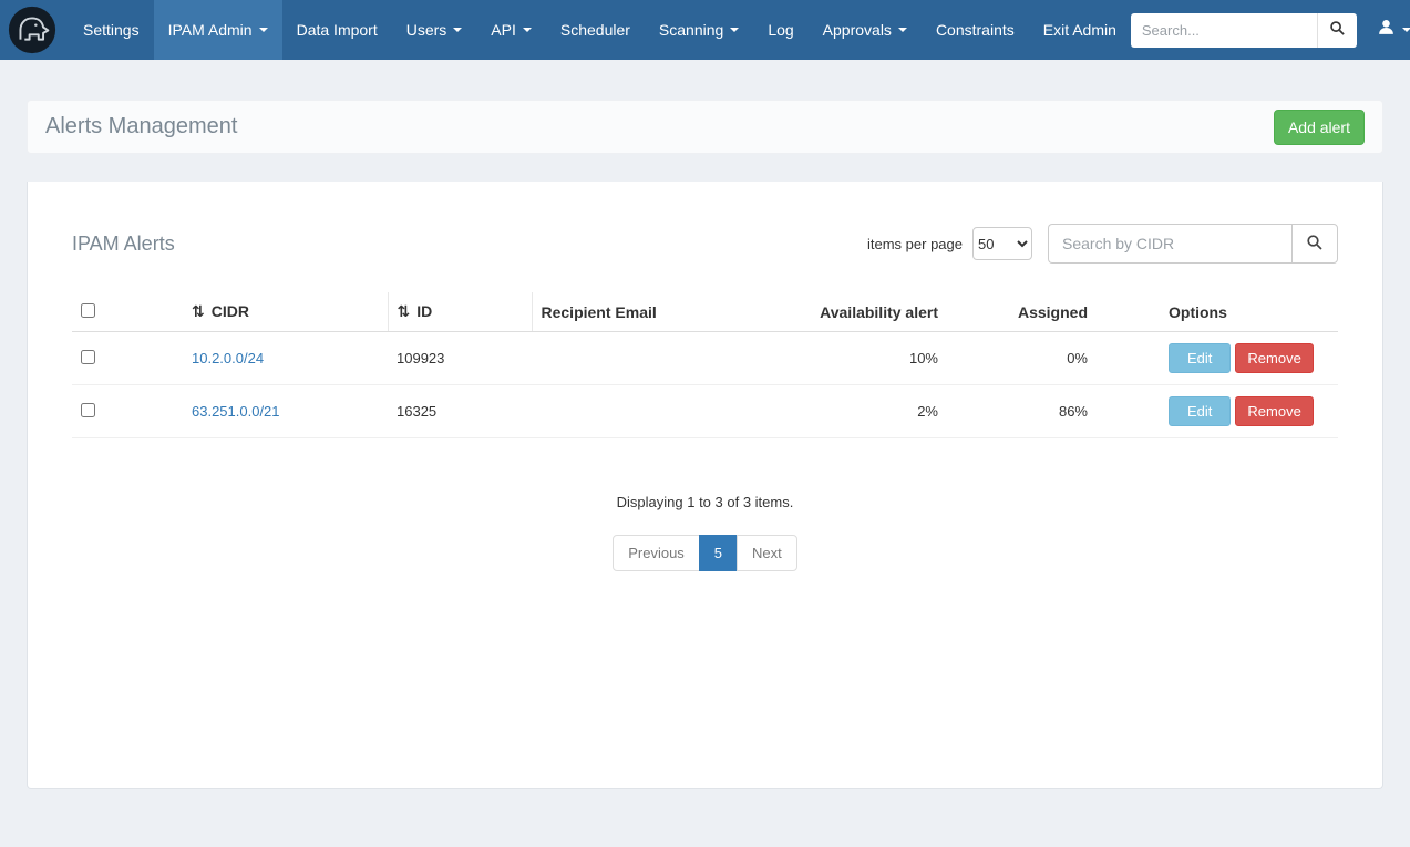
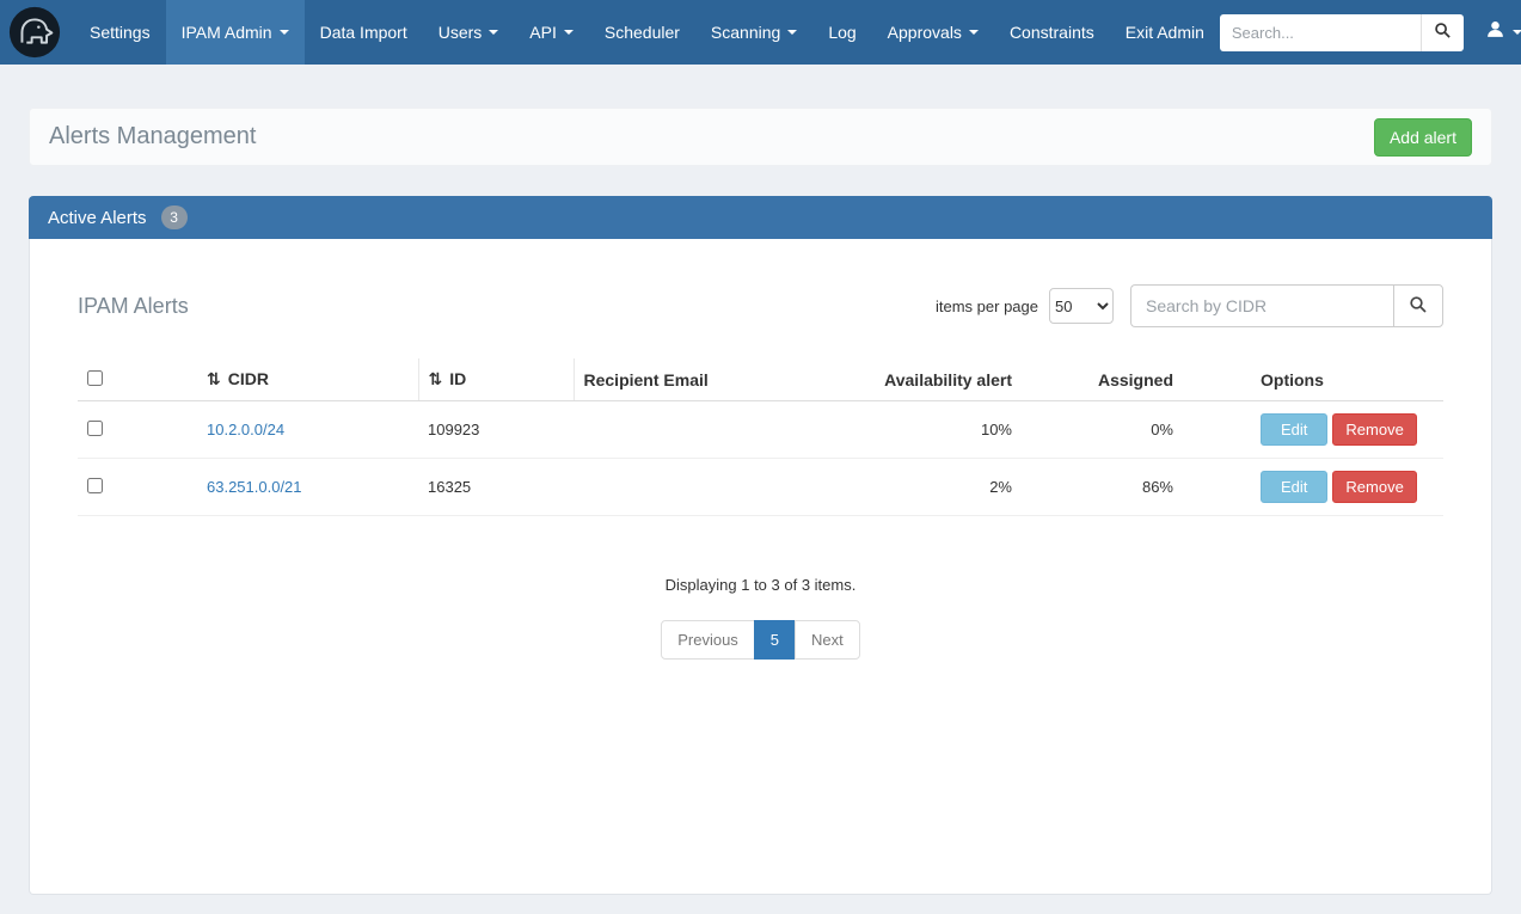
  Settings
  IPAM Admin
  Data Import
  Users
  API
  Scheduler
  Scanning
  Log
  Approvals
  Constraints
  Exit Admin
  Search...
  Alerts Management
  Add alert
+ Active Alerts
+ 3
  IPAM Alerts
  items per page
  50
  Search by CIDR
  	⇅ CIDR	⇅ ID	Recipient Email	Availability alert	Assigned	Options
  	10.2.0.0/24	109923		10%	0%	Edit Remove
  	63.251.0.0/21	16325		2%	86%	Edit Remove
  Displaying 1 to 3 of 3 items.
  Previous
  5
  Next
